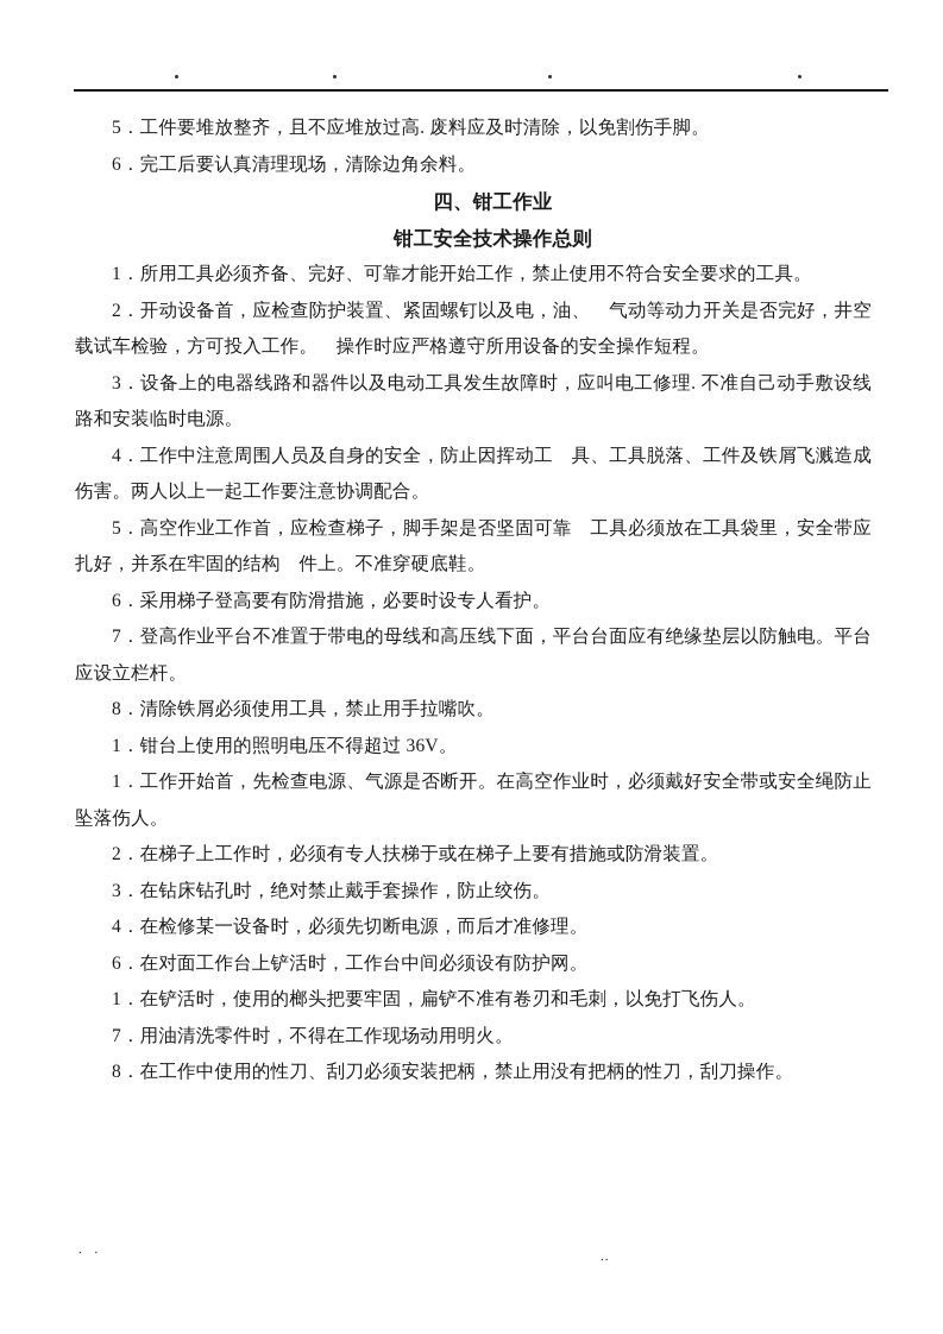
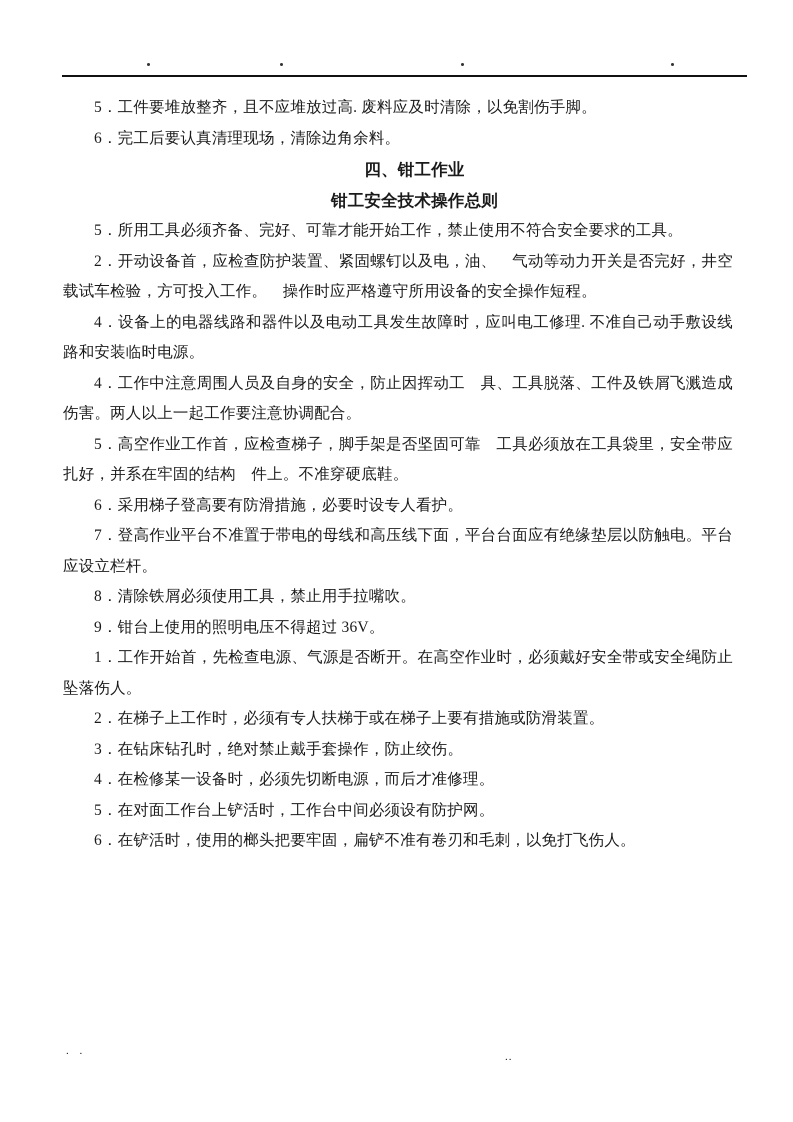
  5．工件要堆放整齐，且不应堆放过高. 废料应及时清除，以免割伤手脚。
  6．完工后要认真清理现场，清除边角余料。
  四、钳工作业
  钳工安全技术操作总则
- 1．所用工具必须齐备、完好、可靠才能开始工作，禁止使用不符合安全要求的工具。
+ 5．所用工具必须齐备、完好、可靠才能开始工作，禁止使用不符合安全要求的工具。
  2．开动设备首，应检查防护装置、紧固螺钉以及电，油、 气动等动力开关是否完好，井空载试车检验，方可投入工作。 操作时应严格遵守所用设备的安全操作短程。
- 3．设备上的电器线路和器件以及电动工具发生故障时，应叫电工修理. 不准自己动手敷设线路和安装临时电源。
+ 4．设备上的电器线路和器件以及电动工具发生故障时，应叫电工修理. 不准自己动手敷设线路和安装临时电源。
  4．工作中注意周围人员及自身的安全，防止因挥动工 具、工具脱落、工件及铁屑飞溅造成伤害。两人以上一起工作要注意协调配合。
  5．高空作业工作首，应检查梯子，脚手架是否坚固可靠 工具必须放在工具袋里，安全带应扎好，并系在牢固的结构 件上。不准穿硬底鞋。
  6．采用梯子登高要有防滑措施，必要时设专人看护。
  7．登高作业平台不准置于带电的母线和高压线下面，平台台面应有绝缘垫层以防触电。平台应设立栏杆。
  8．清除铁屑必须使用工具，禁止用手拉嘴吹。
- 1．钳台上使用的照明电压不得超过 36V。
+ 9．钳台上使用的照明电压不得超过 36V。
  1．工作开始首，先检查电源、气源是否断开。在高空作业时，必须戴好安全带或安全绳防止坠落伤人。
  2．在梯子上工作时，必须有专人扶梯于或在梯子上要有措施或防滑装置。
  3．在钻床钻孔时，绝对禁止戴手套操作，防止绞伤。
  4．在检修某一设备时，必须先切断电源，而后才准修理。
- 6．在对面工作台上铲活时，工作台中间必须设有防护网。
+ 5．在对面工作台上铲活时，工作台中间必须设有防护网。
- 1．在铲活时，使用的榔头把要牢固，扁铲不准有卷刃和毛刺，以免打飞伤人。
+ 6．在铲活时，使用的榔头把要牢固，扁铲不准有卷刃和毛刺，以免打飞伤人。
- 7．用油清洗零件时，不得在工作现场动用明火。
- 8．在工作中使用的性刀、刮刀必须安装把柄，禁止用没有把柄的性刀，刮刀操作。
  . .
  ..
